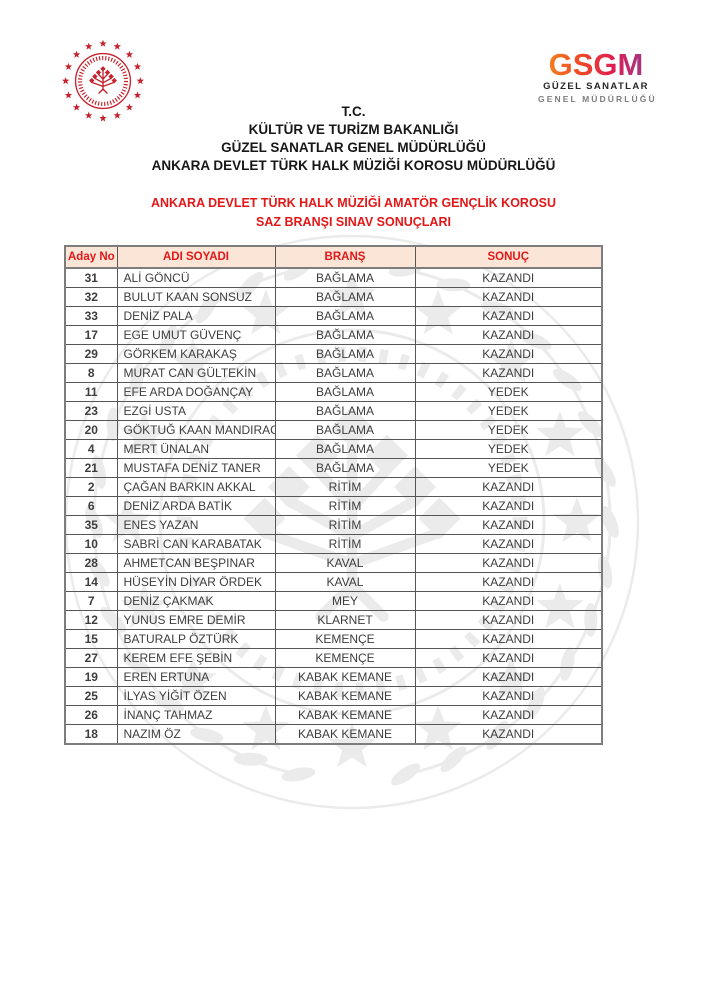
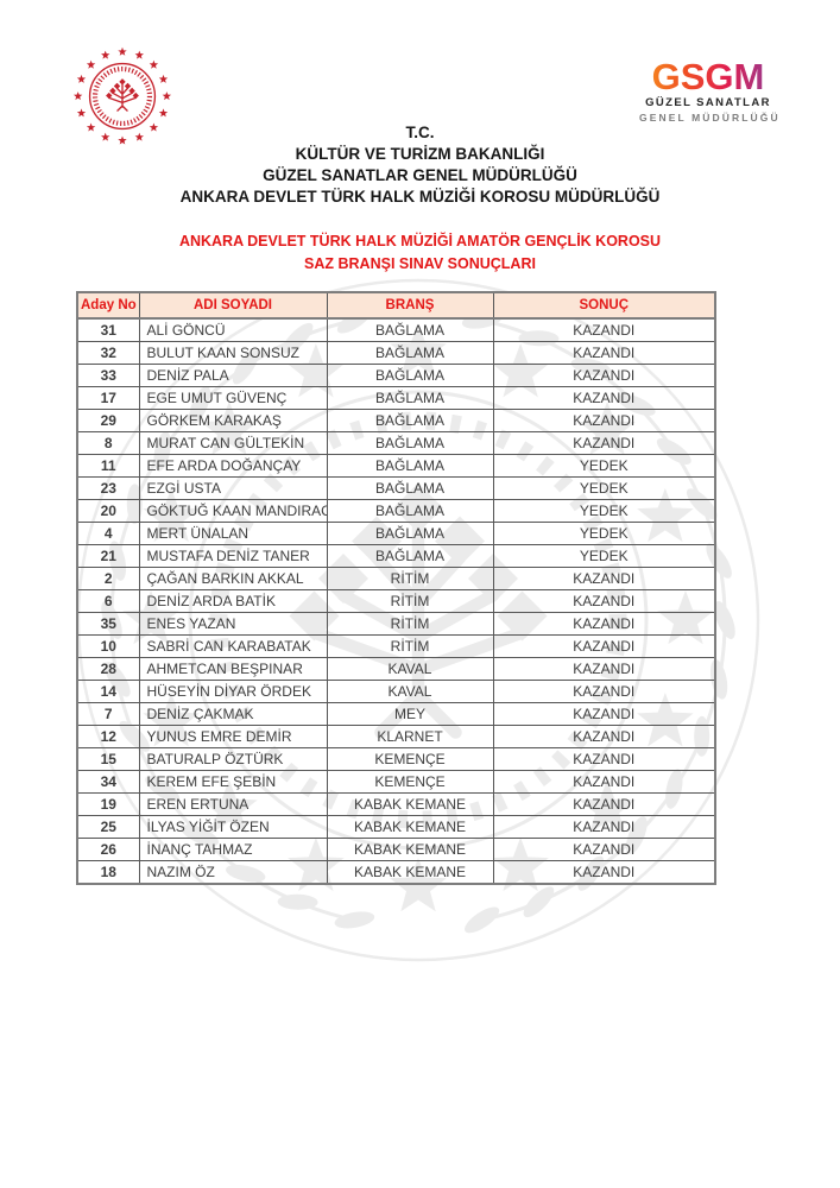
  GSGM
  GÜZEL SANATLAR
  GENEL MÜDÜRLÜĞÜ
  T.C.
  KÜLTÜR VE TURİZM BAKANLIĞI
  GÜZEL SANATLAR GENEL MÜDÜRLÜĞÜ
  ANKARA DEVLET TÜRK HALK MÜZİĞİ KOROSU MÜDÜRLÜĞÜ
  ANKARA DEVLET TÜRK HALK MÜZİĞİ AMATÖR GENÇLİK KOROSU
  SAZ BRANŞI SINAV SONUÇLARI
  Aday No	ADI SOYADI	BRANŞ	SONUÇ
  31	ALİ GÖNCÜ	BAĞLAMA	KAZANDI
  32	BULUT KAAN SONSUZ	BAĞLAMA	KAZANDI
  33	DENİZ PALA	BAĞLAMA	KAZANDI
  17	EGE UMUT GÜVENÇ	BAĞLAMA	KAZANDI
  29	GÖRKEM KARAKAŞ	BAĞLAMA	KAZANDI
  8	MURAT CAN GÜLTEKİN	BAĞLAMA	KAZANDI
  11	EFE ARDA DOĞANÇAY	BAĞLAMA	YEDEK
  23	EZGİ USTA	BAĞLAMA	YEDEK
  20	GÖKTUĞ KAAN MANDIRAC	BAĞLAMA	YEDEK
  4	MERT ÜNALAN	BAĞLAMA	YEDEK
  21	MUSTAFA DENİZ TANER	BAĞLAMA	YEDEK
  2	ÇAĞAN BARKIN AKKAL	RİTİM	KAZANDI
  6	DENİZ ARDA BATİK	RİTİM	KAZANDI
  35	ENES YAZAN	RİTİM	KAZANDI
  10	SABRİ CAN KARABATAK	RİTİM	KAZANDI
  28	AHMETCAN BEŞPINAR	KAVAL	KAZANDI
  14	HÜSEYİN DİYAR ÖRDEK	KAVAL	KAZANDI
  7	DENİZ ÇAKMAK	MEY	KAZANDI
  12	YUNUS EMRE DEMİR	KLARNET	KAZANDI
  15	BATURALP ÖZTÜRK	KEMENÇE	KAZANDI
- 27	KEREM EFE ŞEBİN	KEMENÇE	KAZANDI
+ 34	KEREM EFE ŞEBİN	KEMENÇE	KAZANDI
  19	EREN ERTUNA	KABAK KEMANE	KAZANDI
  25	İLYAS YİĞİT ÖZEN	KABAK KEMANE	KAZANDI
  26	İNANÇ TAHMAZ	KABAK KEMANE	KAZANDI
  18	NAZIM ÖZ	KABAK KEMANE	KAZANDI
